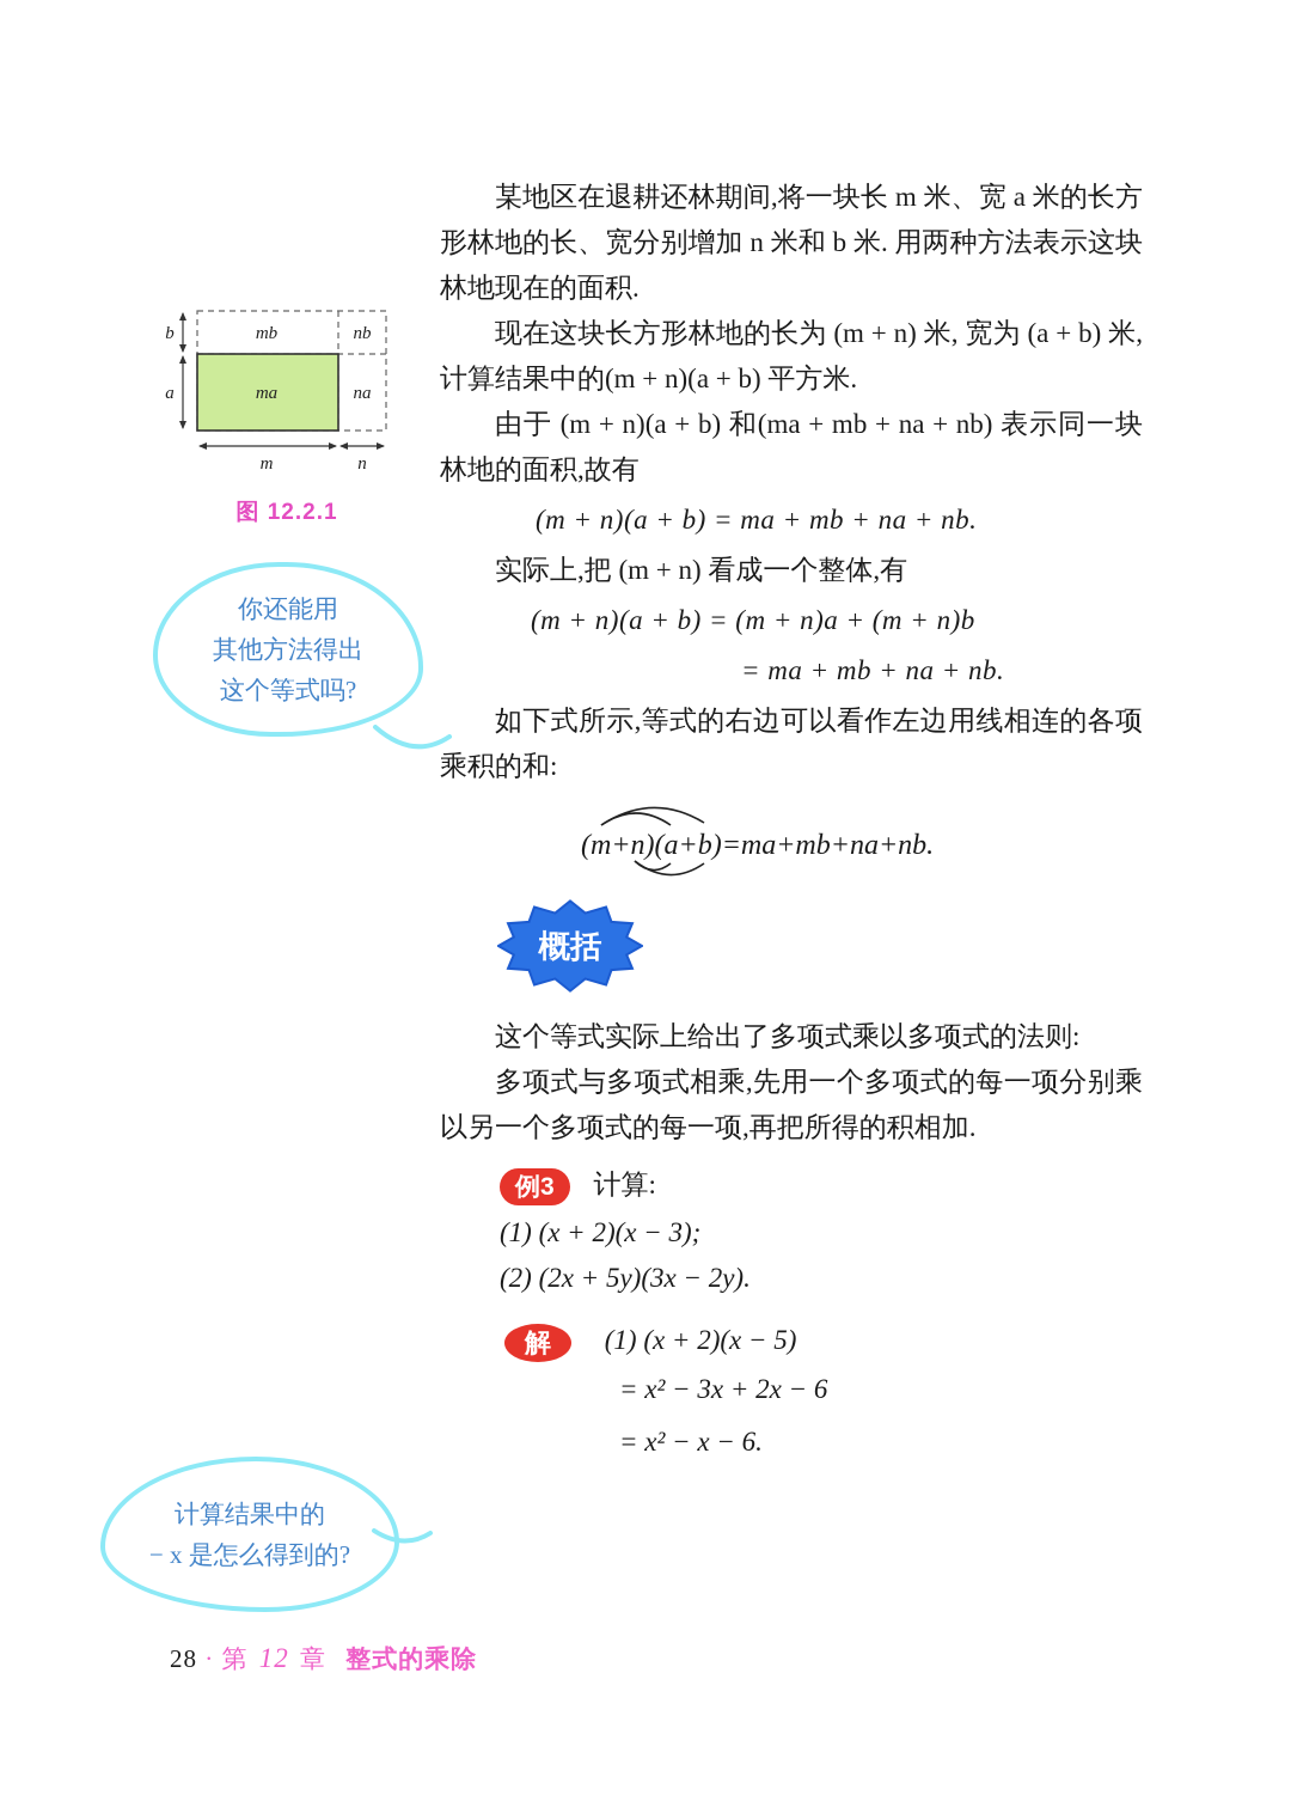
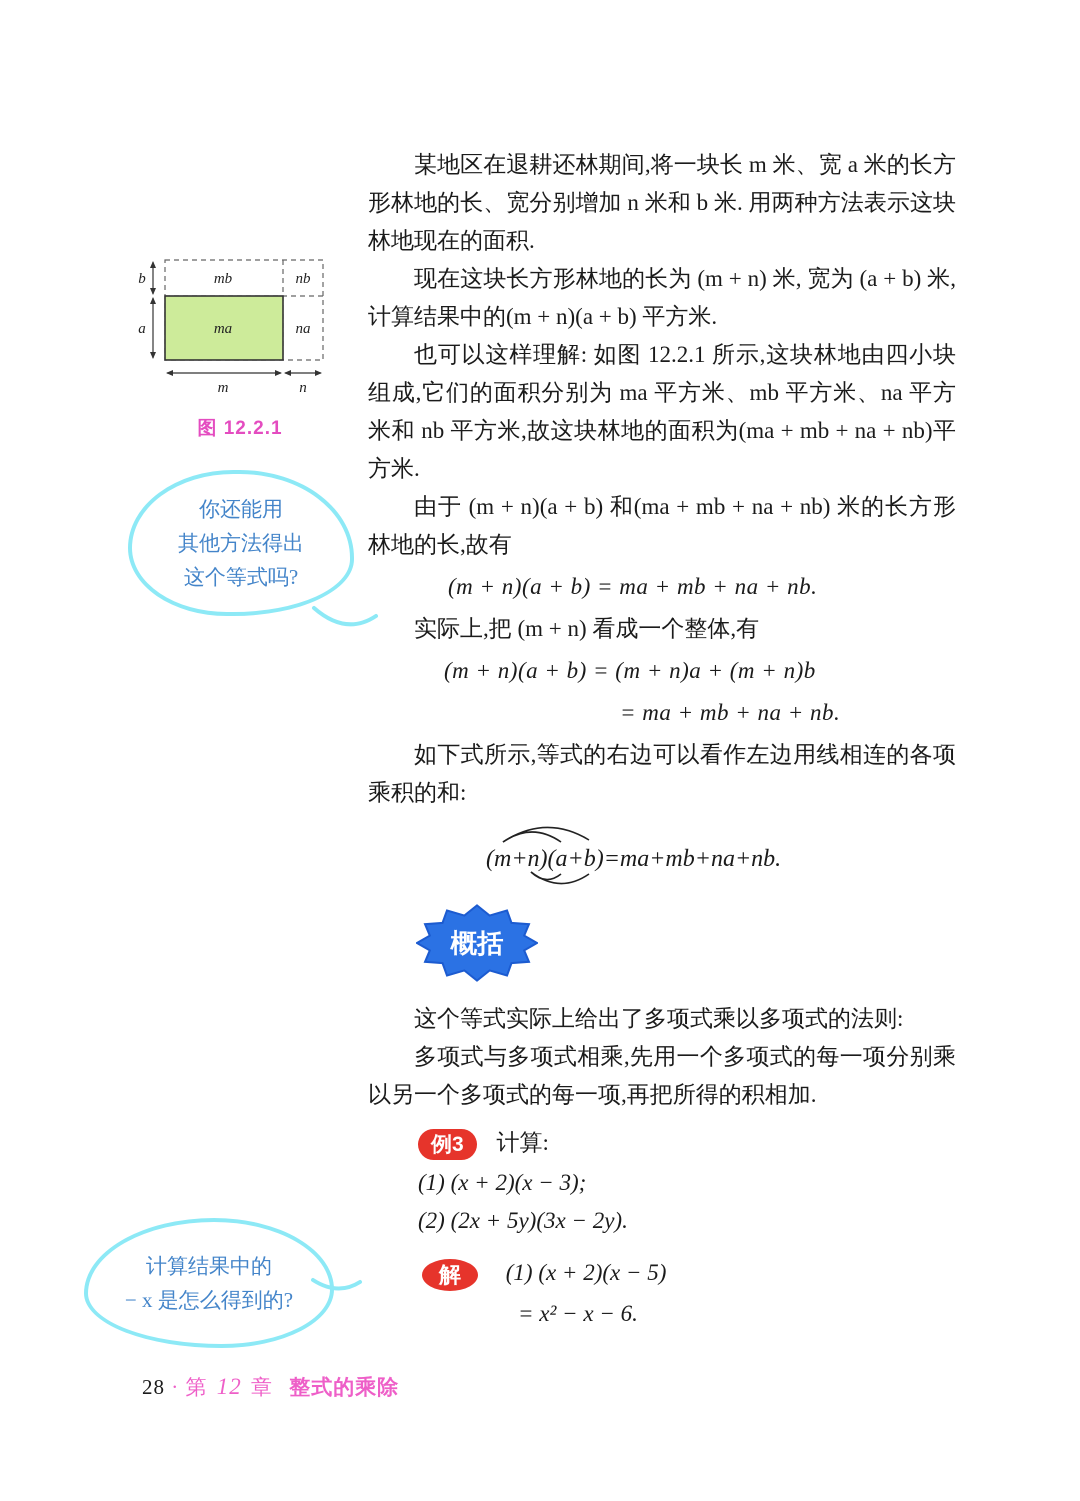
  mb
  nb
  ma
  na
  b
  a
  m
  n
  图 12.2.1
  你还能用
  其他方法得出
  这个等式吗?
  计算结果中的
  − x 是怎么得到的?
  某地区在退耕还林期间,将一块长 m 米、宽 a 米的长方形林地的长、宽分别增加 n 米和 b 米. 用两种方法表示这块林地现在的面积.
  现在这块长方形林地的长为 (m + n) 米, 宽为 (a + b) 米,计算结果中的(m + n)(a + b) 平方米.
+ 也可以这样理解: 如图 12.2.1 所示,这块林地由四小块组成,它们的面积分别为 ma 平方米、mb 平方米、na 平方米和 nb 平方米,故这块林地的面积为(ma + mb + na + nb)平方米.
- 由于 (m + n)(a + b) 和(ma + mb + na + nb) 表示同一块林地的面积,故有
+ 由于 (m + n)(a + b) 和(ma + mb + na + nb) 米的长方形林地的长,故有
  (m + n)(a + b) = ma + mb + na + nb.
  实际上,把 (m + n) 看成一个整体,有
  (m + n)(a + b) = (m + n)a + (m + n)b
  = ma + mb + na + nb.
  如下式所示,等式的右边可以看作左边用线相连的各项乘积的和:
  (m+n)(a+b)=ma+mb+na+nb.
  概括
  这个等式实际上给出了多项式乘以多项式的法则:
  多项式与多项式相乘,先用一个多项式的每一项分别乘以另一个多项式的每一项,再把所得的积相加.
  例3 计算:
  (1) (x + 2)(x − 3);
  (2) (2x + 5y)(3x − 2y).
  解 (1) (x + 2)(x − 5)
- = x² − 3x + 2x − 6
  = x² − x − 6.
  28 · 第 12 章 整式的乘除
